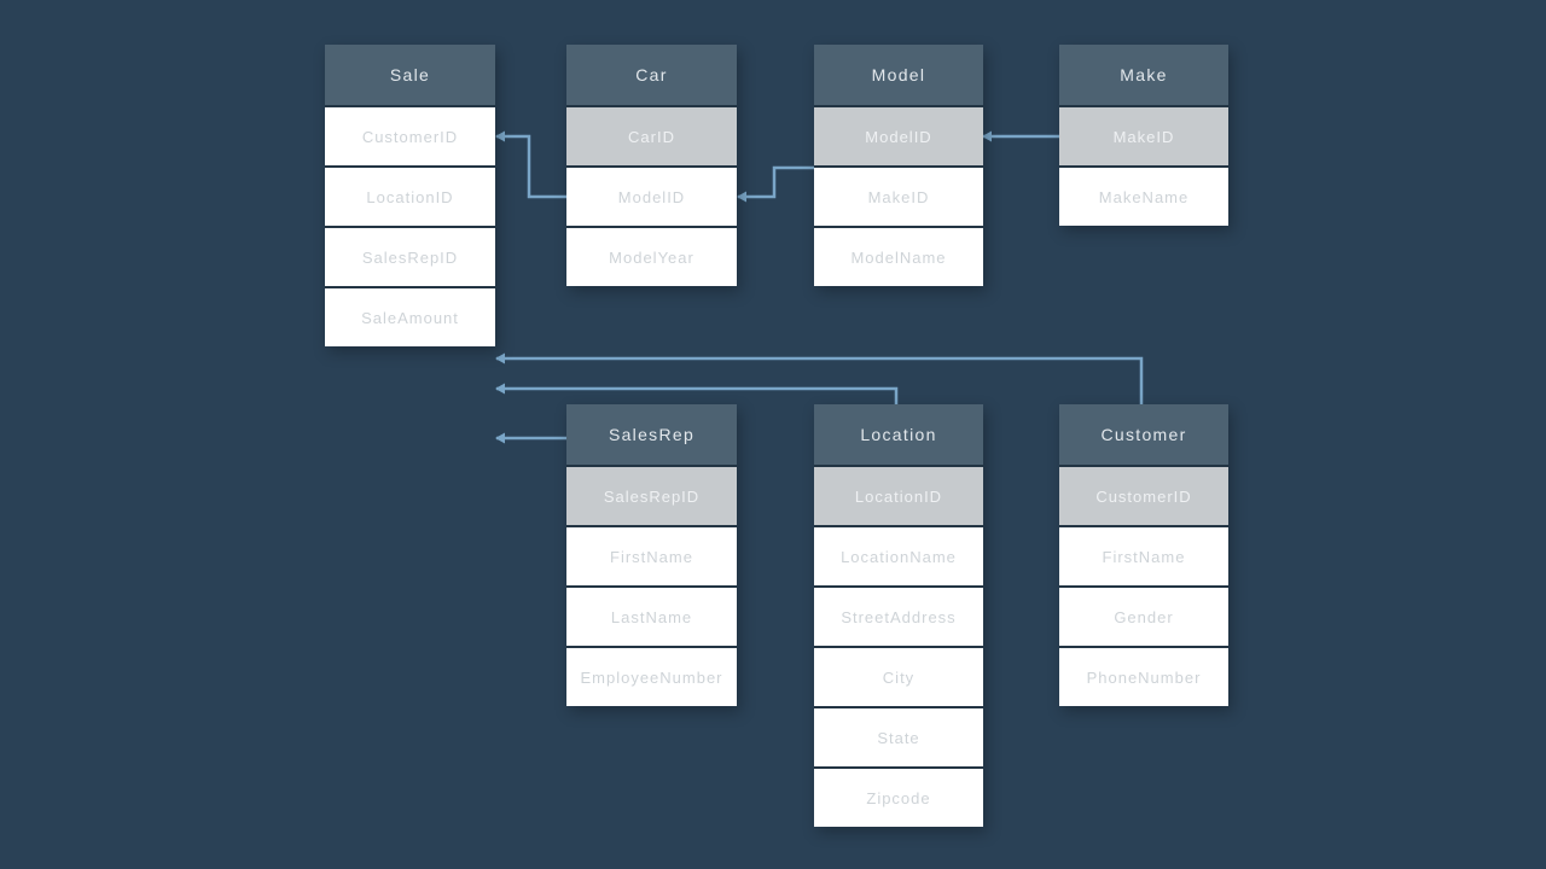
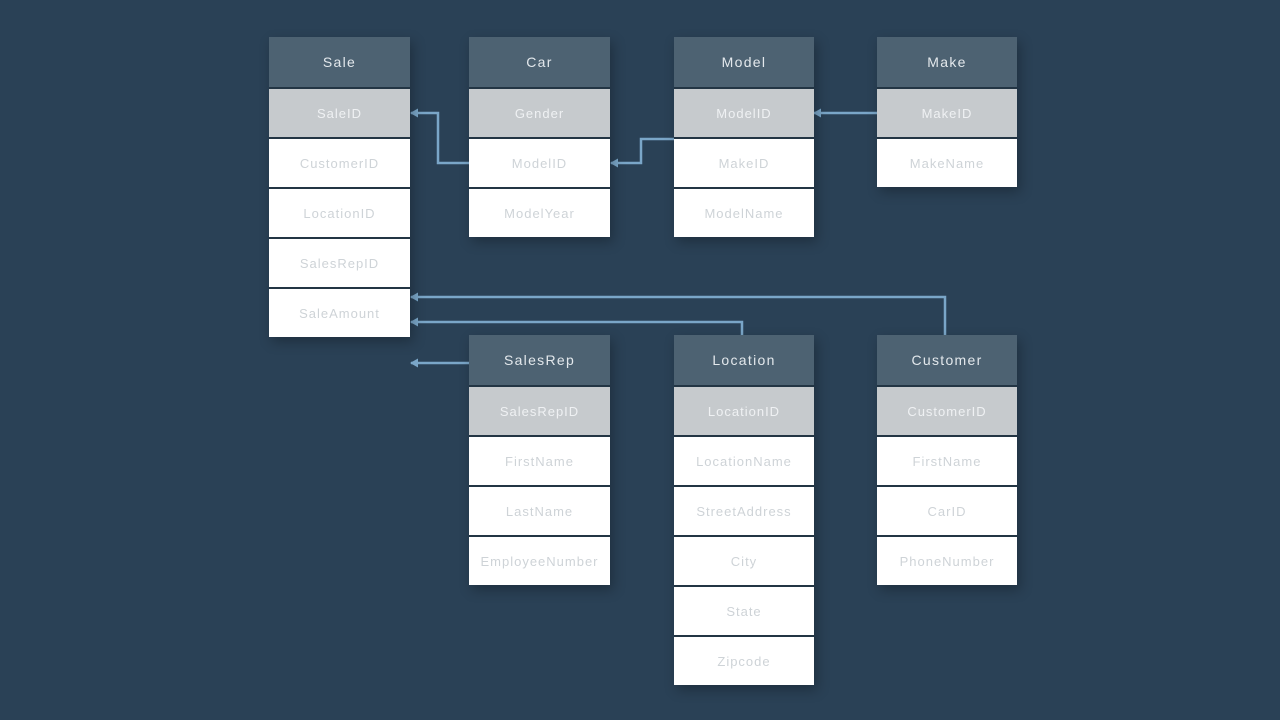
  Sale
+ SaleID
  CustomerID
  LocationID
  SalesRepID
  SaleAmount
  Car
- CarID
+ Gender
  ModelID
  ModelYear
  Model
  ModelID
  MakeID
  ModelName
  Make
  MakeID
  MakeName
  SalesRep
  SalesRepID
  FirstName
  LastName
  EmployeeNumber
  Location
  LocationID
  LocationName
  StreetAddress
  City
  State
  Zipcode
  Customer
  CustomerID
  FirstName
- Gender
+ CarID
  PhoneNumber
